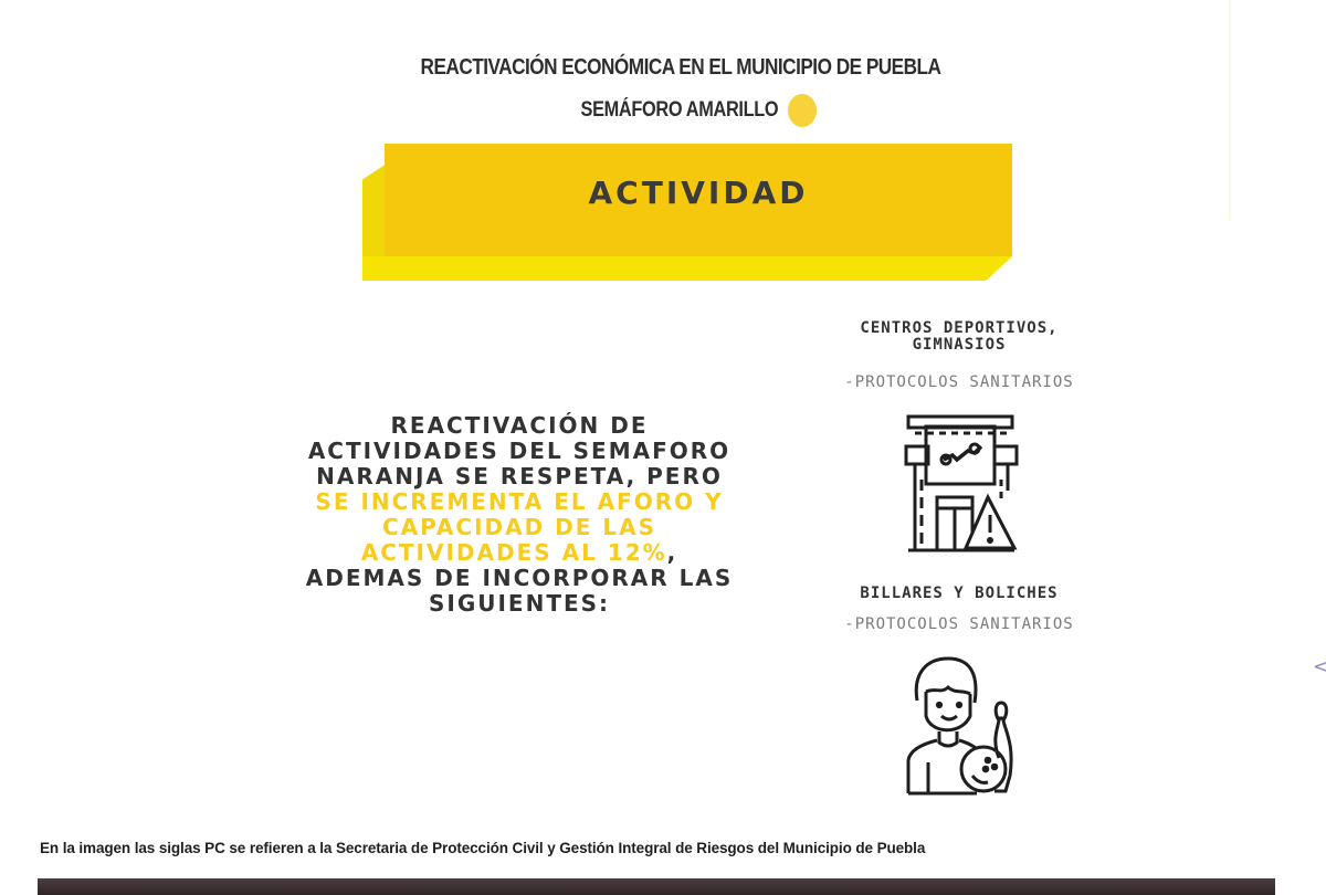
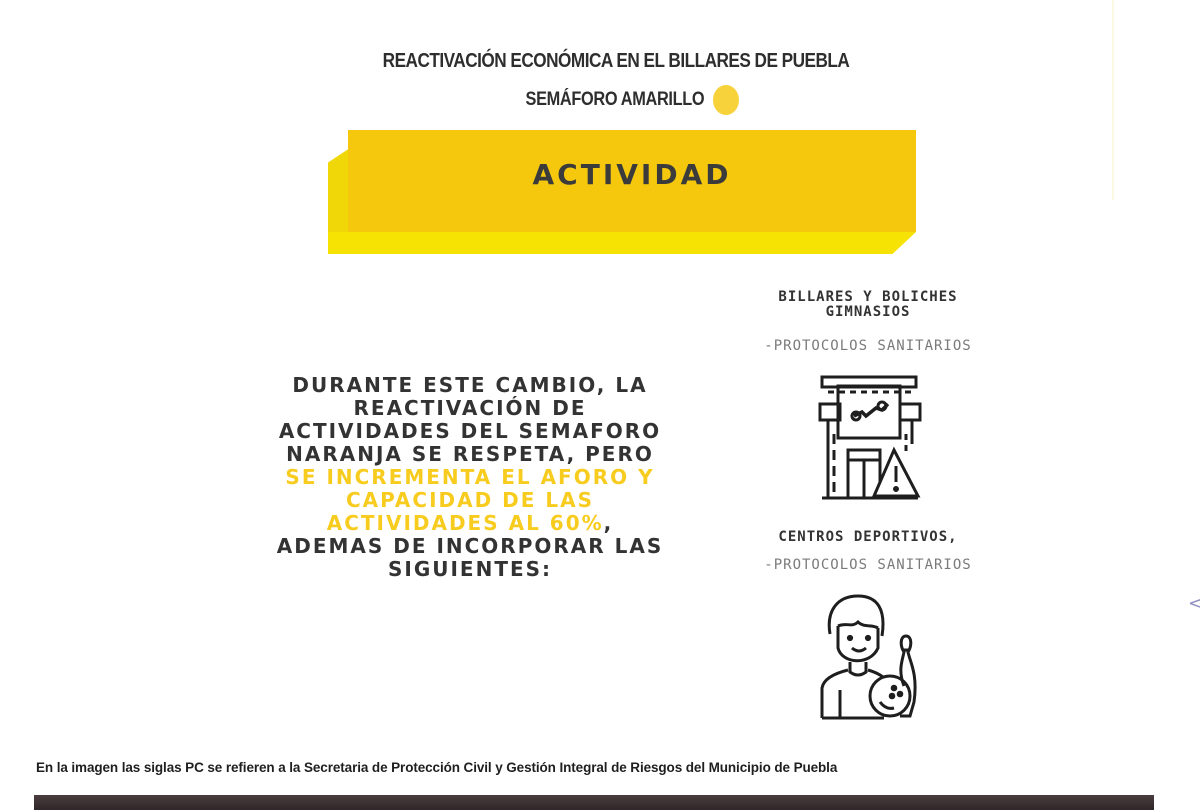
- REACTIVACIÓN ECONÓMICA EN EL MUNICIPIO DE PUEBLA
+ REACTIVACIÓN ECONÓMICA EN EL BILLARES DE PUEBLA
  SEMÁFORO AMARILLO
  ACTIVIDAD
+ DURANTE ESTE CAMBIO, LA
  REACTIVACIÓN DE
  ACTIVIDADES DEL SEMAFORO
  NARANJA SE RESPETA, PERO
  SE INCREMENTA EL AFORO Y
  CAPACIDAD DE LAS
- ACTIVIDADES AL 12%,
+ ACTIVIDADES AL 60%,
  ADEMAS DE INCORPORAR LAS
  SIGUIENTES:
- CENTROS DEPORTIVOS,
+ BILLARES Y BOLICHES
  GIMNASIOS
  -PROTOCOLOS SANITARIOS
- BILLARES Y BOLICHES
+ CENTROS DEPORTIVOS,
  -PROTOCOLOS SANITARIOS
  <
  En la imagen las siglas PC se refieren a la Secretaria de Protección Civil y Gestión Integral de Riesgos del Municipio de Puebla
